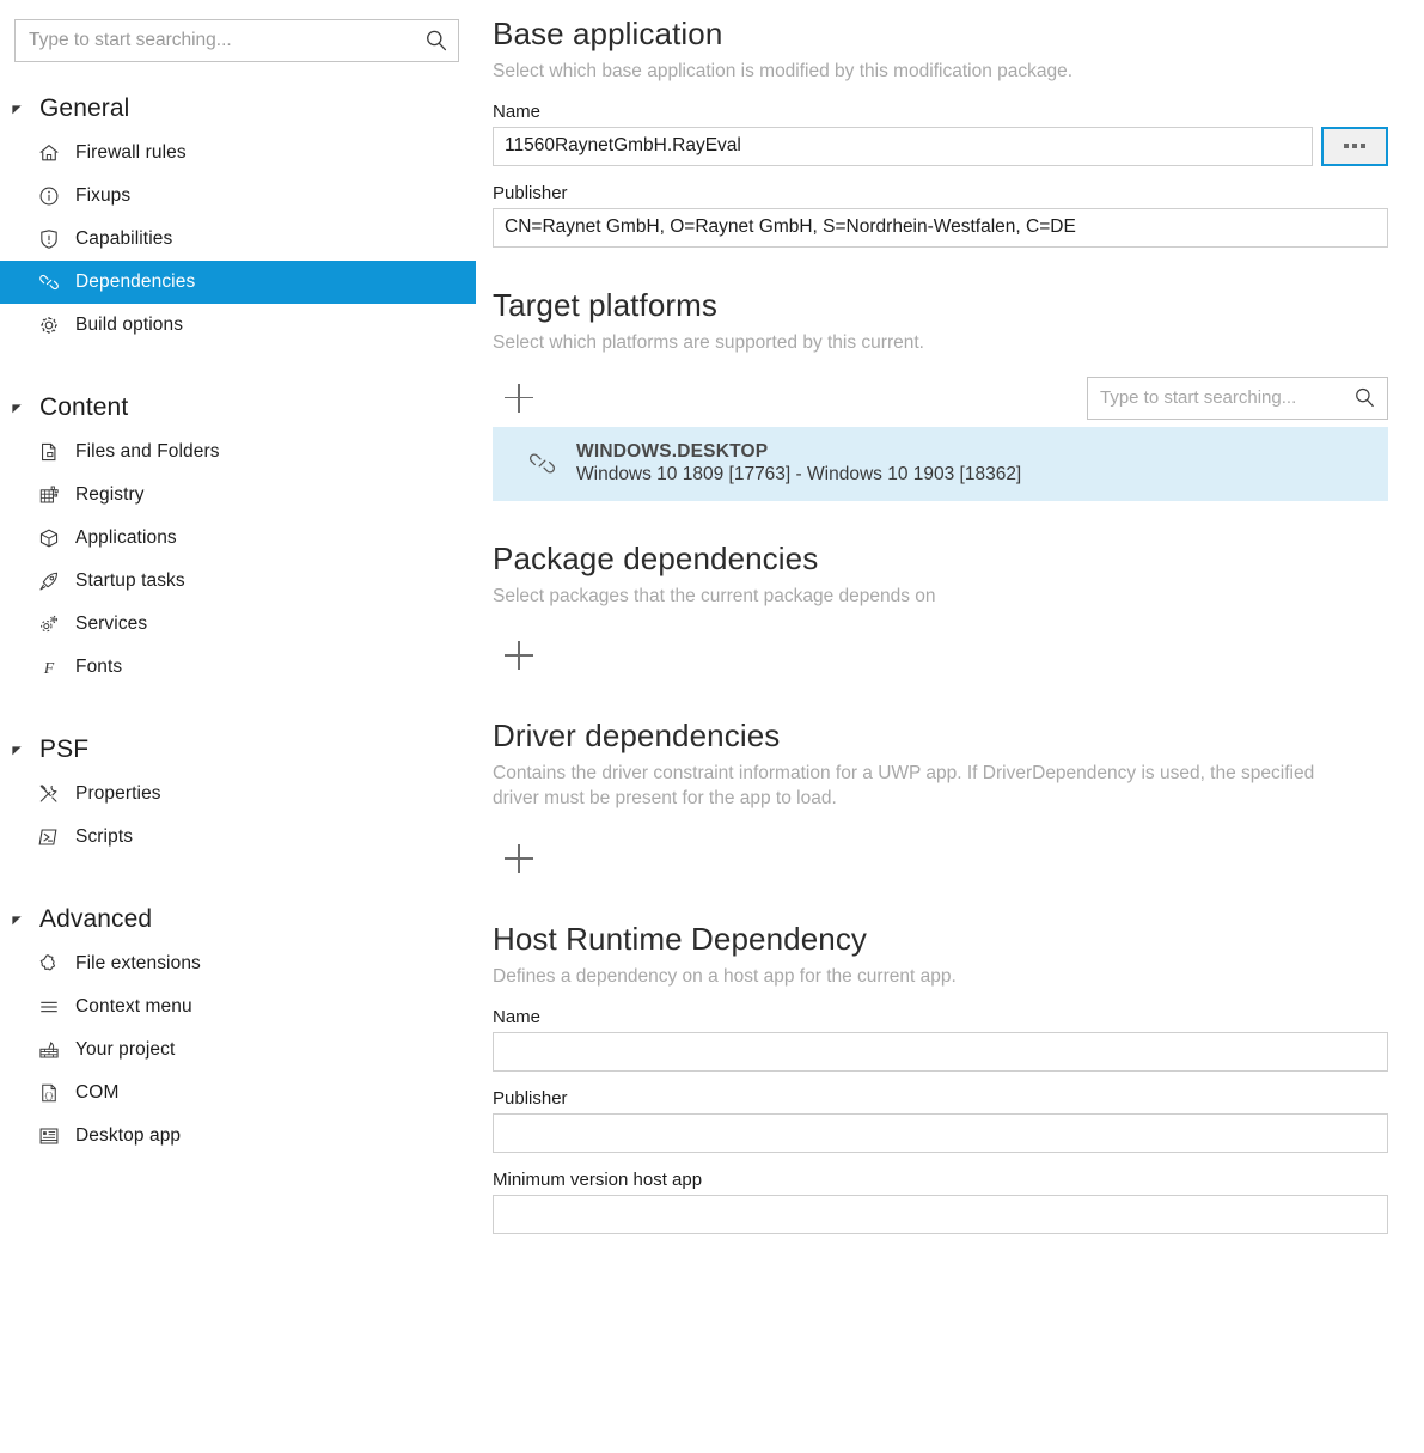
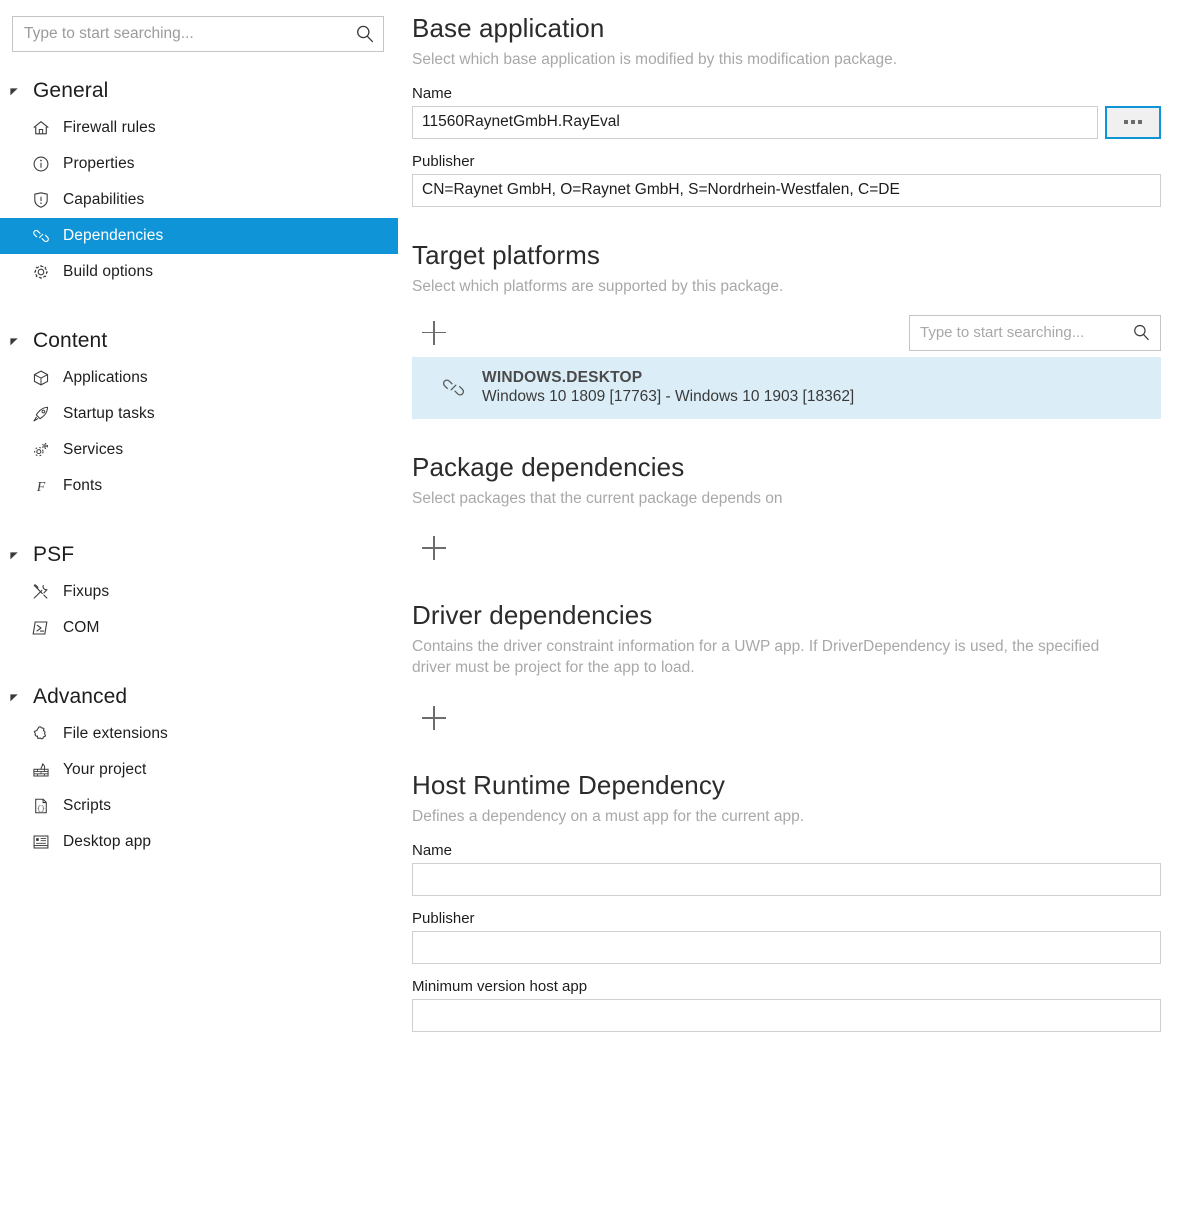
  Type to start searching...
  General
  Firewall rules
- Fixups
+ Properties
  Capabilities
  Dependencies
  Build options
  Content
- Files and Folders
- Registry
  Applications
  Startup tasks
  Services
  F
  Fonts
  PSF
- Properties
+ Fixups
- Scripts
+ COM
  Advanced
  File extensions
- Context menu
  Your project
  {}
- COM
+ Scripts
  Desktop app
  Base application
  Select which base application is modified by this modification package.
  Name
  11560RaynetGmbH.RayEval
  Publisher
  CN=Raynet GmbH, O=Raynet GmbH, S=Nordrhein-Westfalen, C=DE
  Target platforms
- Select which platforms are supported by this current.
+ Select which platforms are supported by this package.
  Type to start searching...
  WINDOWS.DESKTOP
  Windows 10 1809 [17763] - Windows 10 1903 [18362]
  Package dependencies
  Select packages that the current package depends on
  Driver dependencies
- Contains the driver constraint information for a UWP app. If DriverDependency is used, the specified driver must be present for the app to load.
+ Contains the driver constraint information for a UWP app. If DriverDependency is used, the specified driver must be project for the app to load.
  Host Runtime Dependency
- Defines a dependency on a host app for the current app.
+ Defines a dependency on a must app for the current app.
  Name
  Publisher
  Minimum version host app
